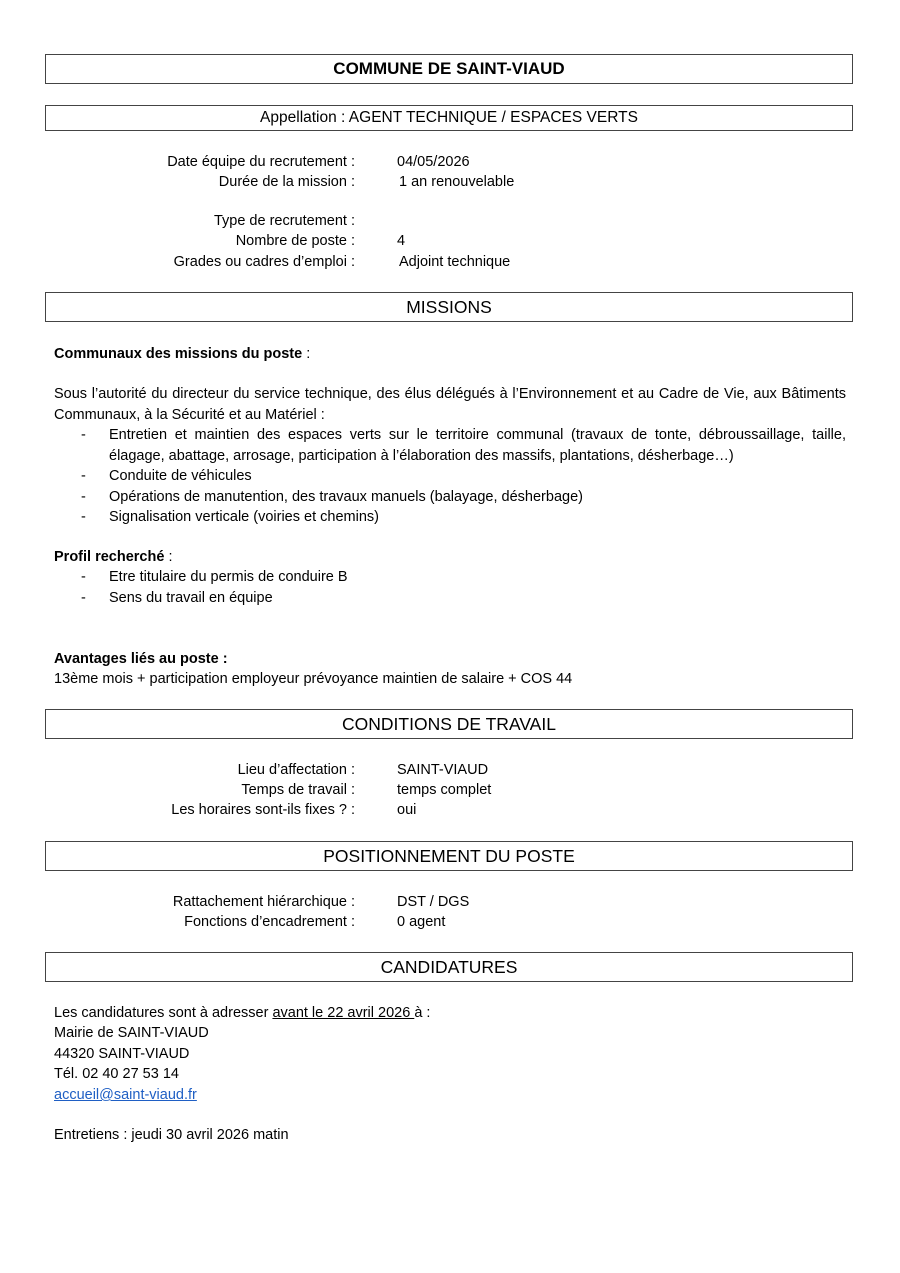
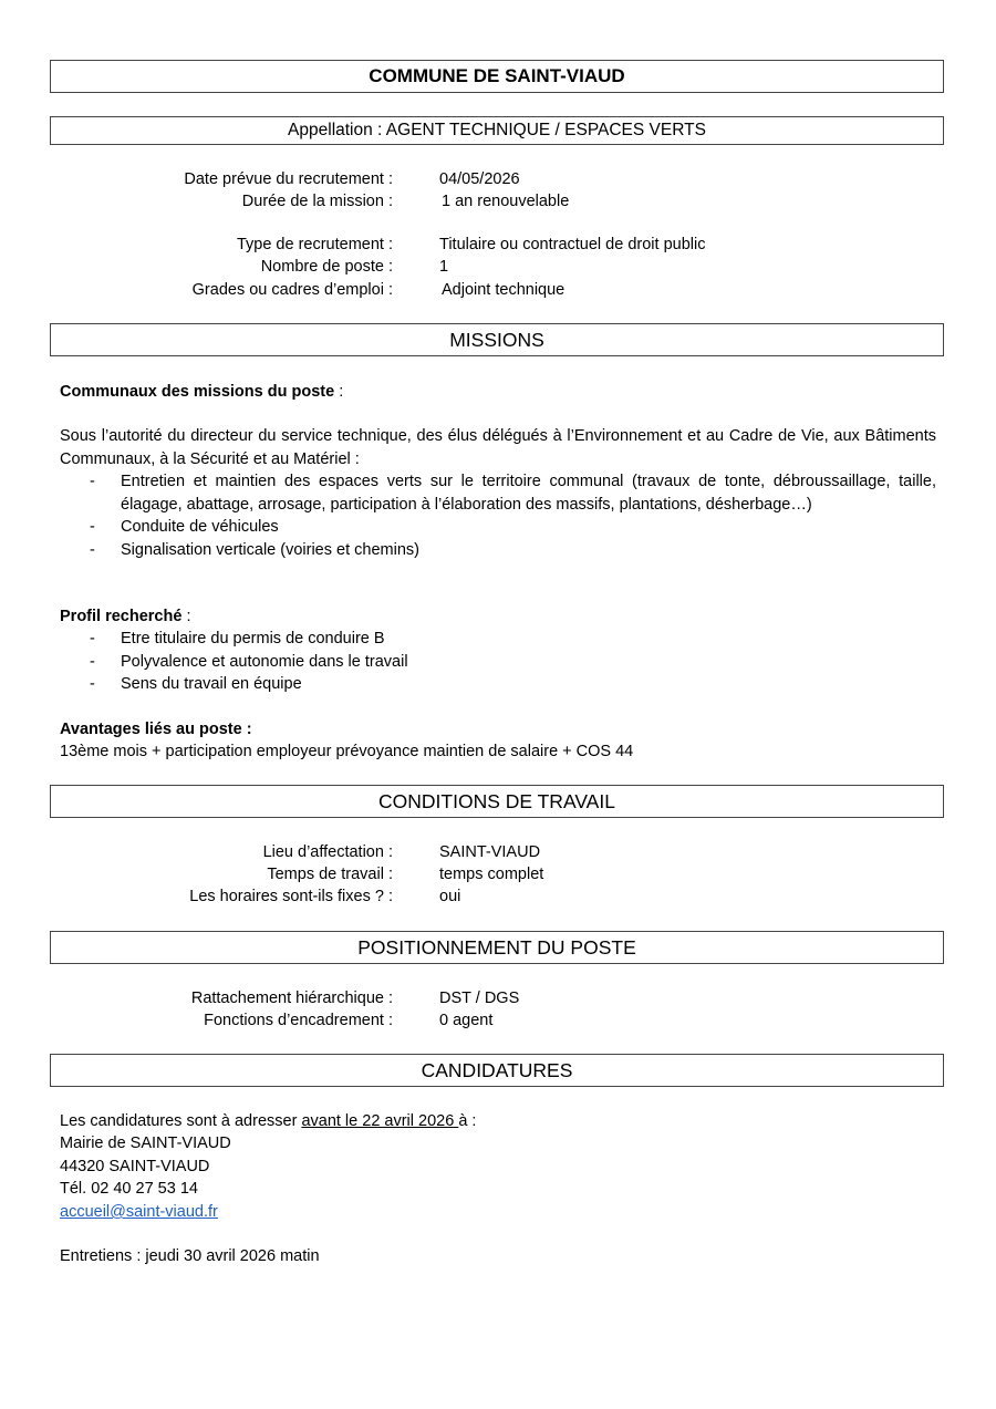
  COMMUNE DE SAINT-VIAUD
  Appellation : AGENT TECHNIQUE / ESPACES VERTS
- Date équipe du recrutement :
+ Date prévue du recrutement :
  04/05/2026
  Durée de la mission :
  1 an renouvelable
  Type de recrutement :
+ Titulaire ou contractuel de droit public
  Nombre de poste :
- 4
+ 1
  Grades ou cadres d’emploi :
  Adjoint technique
  MISSIONS
  Communaux des missions du poste :
  Sous l’autorité du directeur du service technique, des élus délégués à l’Environnement et au Cadre de Vie, aux Bâtiments Communaux, à la Sécurité et au Matériel :
  Entretien et maintien des espaces verts sur le territoire communal (travaux de tonte, débroussaillage, taille, élagage, abattage, arrosage, participation à l’élaboration des massifs, plantations, désherbage…)
  Conduite de véhicules
- Opérations de manutention, des travaux manuels (balayage, désherbage)
  Signalisation verticale (voiries et chemins)
  Profil recherché :
  Etre titulaire du permis de conduire B
+ Polyvalence et autonomie dans le travail
  Sens du travail en équipe
  Avantages liés au poste :
  13ème mois + participation employeur prévoyance maintien de salaire + COS 44
  CONDITIONS DE TRAVAIL
  Lieu d’affectation :
  SAINT-VIAUD
  Temps de travail :
  temps complet
  Les horaires sont-ils fixes ? :
  oui
  POSITIONNEMENT DU POSTE
  Rattachement hiérarchique :
  DST / DGS
  Fonctions d’encadrement :
  0 agent
  CANDIDATURES
  Les candidatures sont à adresser avant le 22 avril 2026 à :
  Mairie de SAINT-VIAUD
  44320 SAINT-VIAUD
  Tél. 02 40 27 53 14
  accueil@saint-viaud.fr
  Entretiens : jeudi 30 avril 2026 matin
